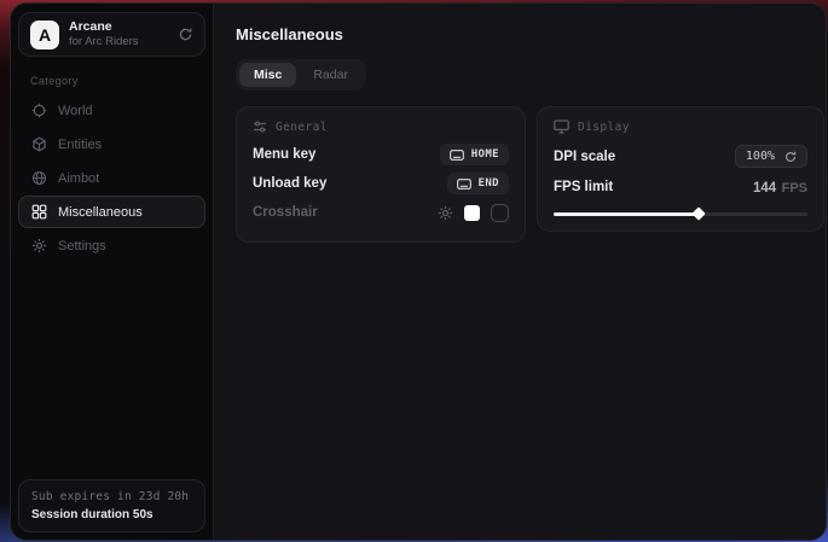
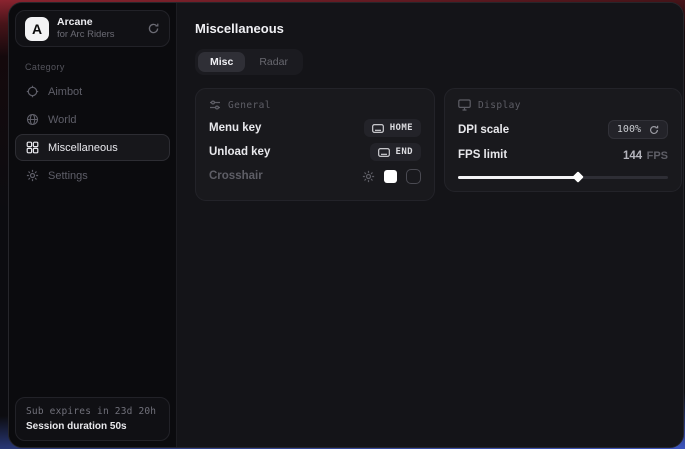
  A
  Arcane
  for Arc Riders
  Category
- World
+ Aimbot
- Entities
- Aimbot
+ World
  Miscellaneous
  Settings
  Sub expires in 23d 20h
  Session duration 50s
  Miscellaneous
  Misc
  Radar
  General
  Menu key
  HOME
  Unload key
  END
  Crosshair
  Display
  DPI scale
  100%
  FPS limit
  144 FPS
